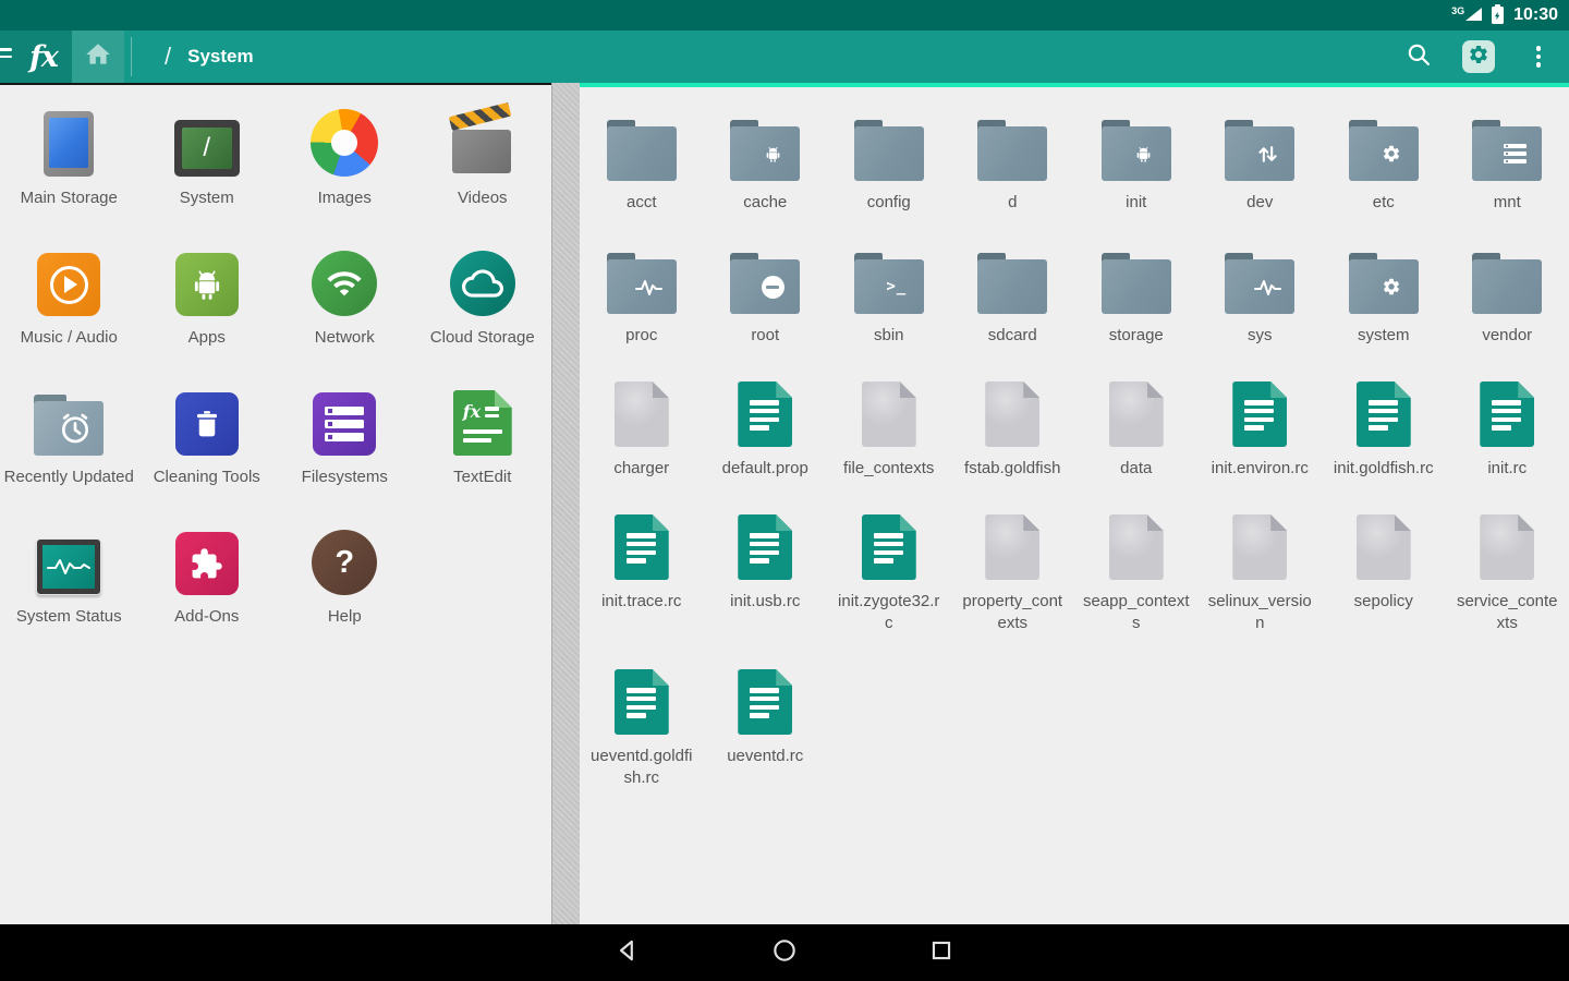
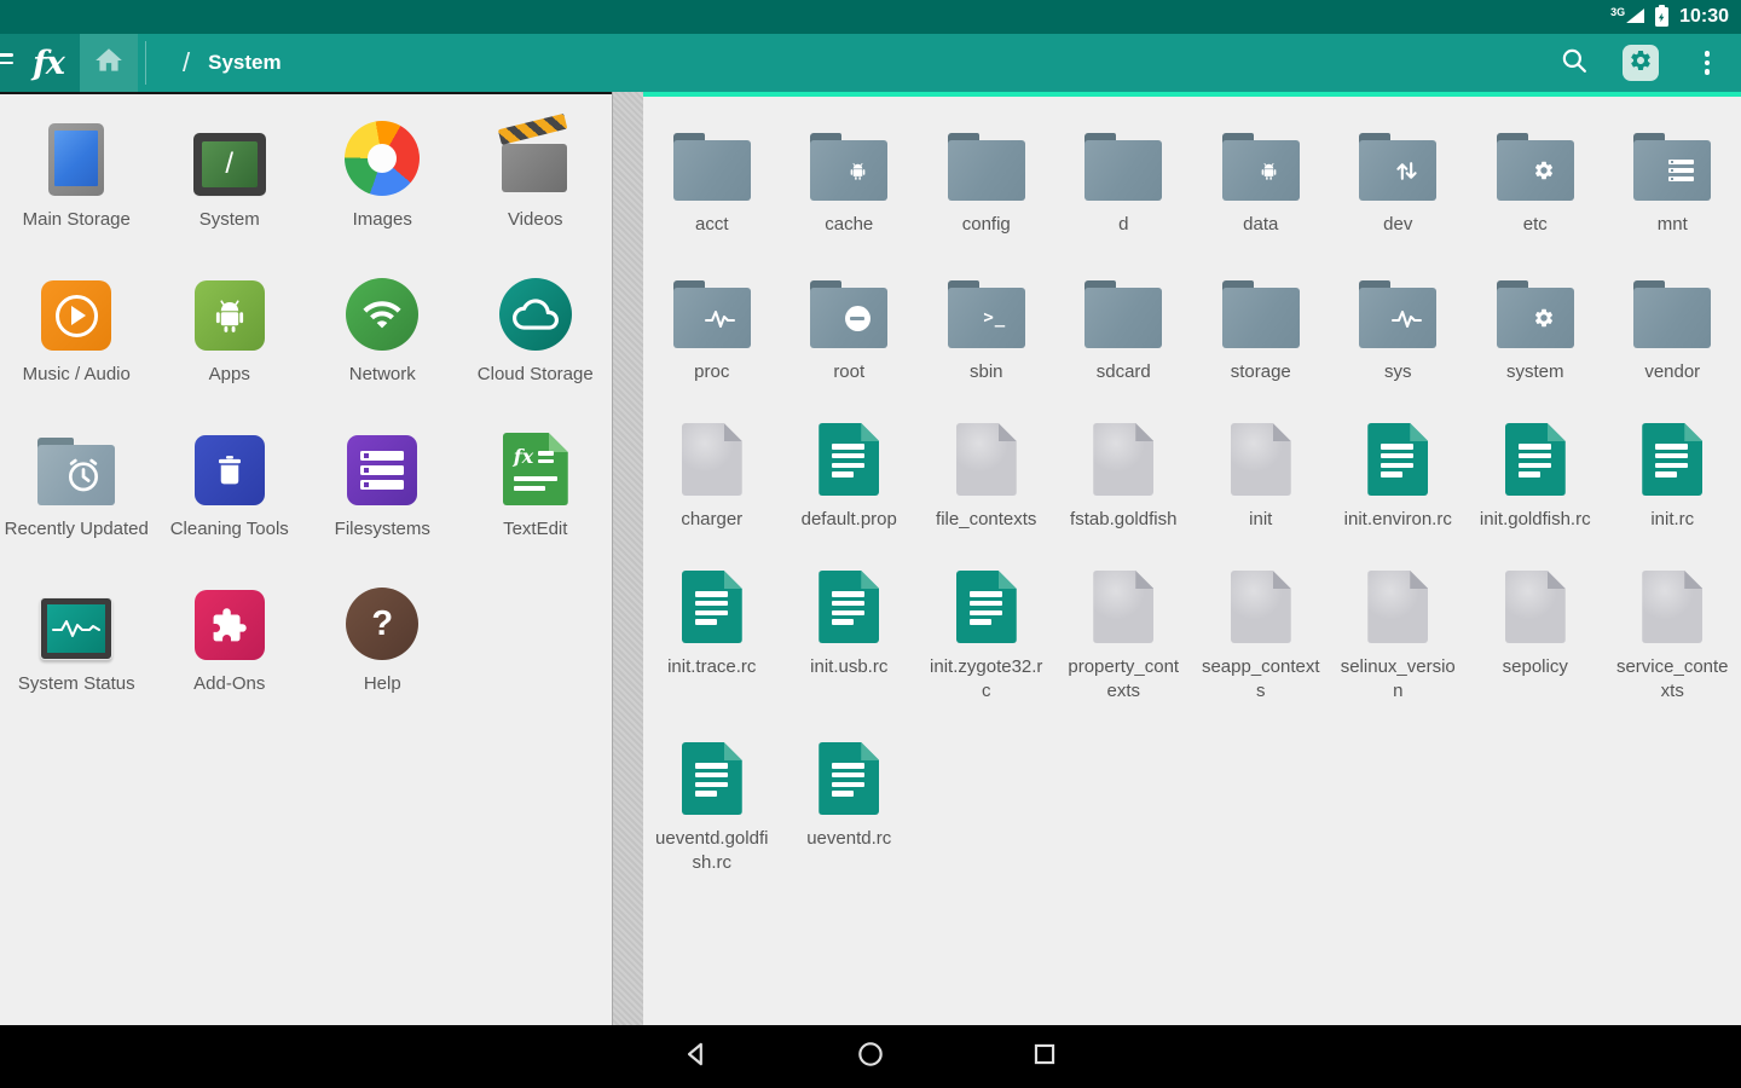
  3G
  10:30
  fx
  /
  System
  Main Storage
  /
  System
  Images
  Videos
  Music / Audio
  Apps
  Network
  Cloud Storage
  Recently Updated
  Cleaning Tools
  Filesystems
  fx
  TextEdit
  System Status
  Add-Ons
  ?
  Help
  acct
  cache
  config
  d
- init
+ data
  dev
  etc
  mnt
  proc
  root
  >_
  sbin
  sdcard
  storage
  sys
  system
  vendor
  charger
  default.prop
  file_contexts
  fstab.goldfish
- data
+ init
  init.environ.rc
  init.goldfish.rc
  init.rc
  init.trace.rc
  init.usb.rc
  init.zygote32.rc
  property_contexts
  seapp_contexts
  selinux_version
  sepolicy
  service_contexts
  ueventd.goldfish.rc
  ueventd.rc
